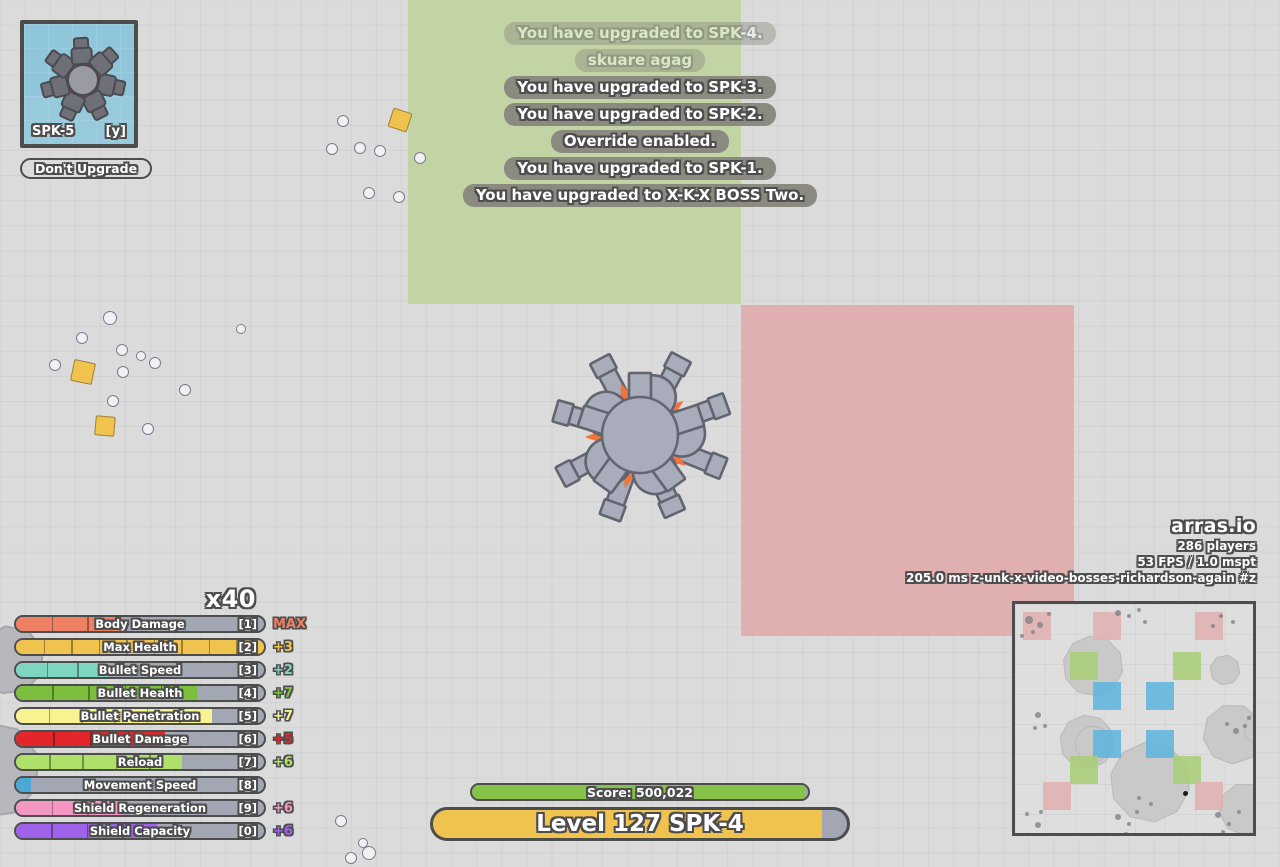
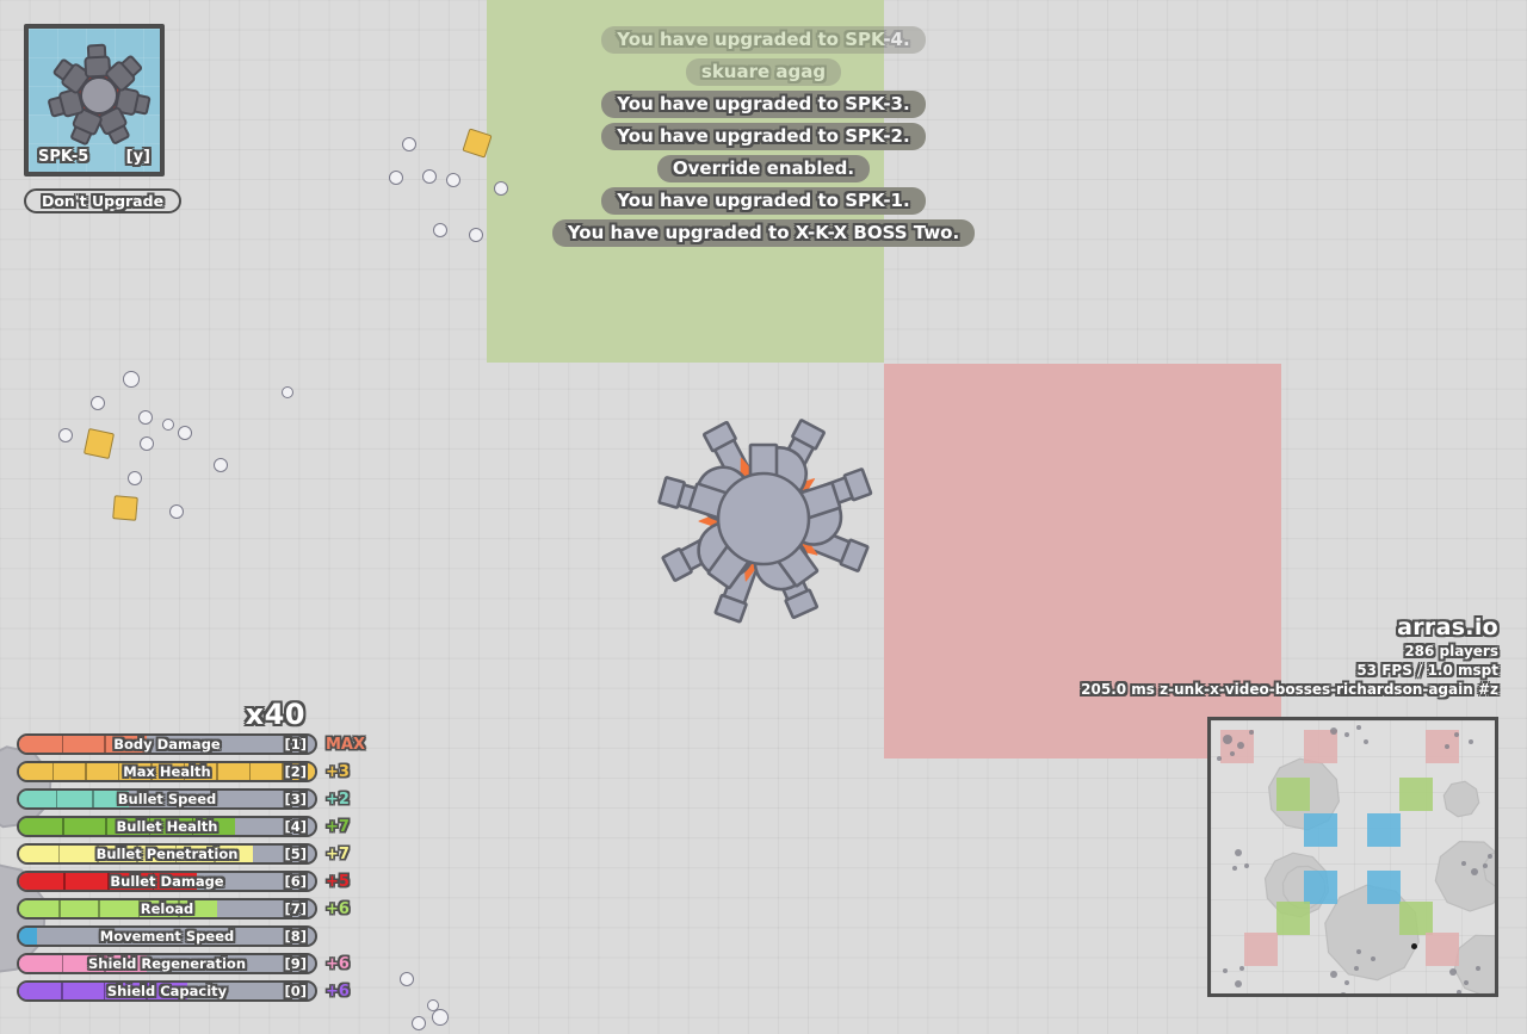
  SPK-5
  [y]
  Don't Upgrade
  You have upgraded to SPK-4.
  skuare agag
  You have upgraded to SPK-3.
  You have upgraded to SPK-2.
  Override enabled.
  You have upgraded to SPK-1.
  You have upgraded to X-K-X BOSS Two.
  x40
  Body Damage
  [1]
  MAX
  Max Health
  [2]
  +3
  Bullet Speed
  [3]
  +2
  Bullet Health
  [4]
  +7
  Bullet Penetration
  [5]
  +7
  Bullet Damage
  [6]
  +5
  Reload
  [7]
  +6
  Movement Speed
  [8]
  Shield Regeneration
  [9]
  +6
  Shield Capacity
  [0]
  +6
- Score: 500,022
- Level 127 SPK-4
  arras.io
  286 players
  53 FPS / 1.0 mspt
  205.0 ms z-unk-x-video-bosses-richardson-again #z
